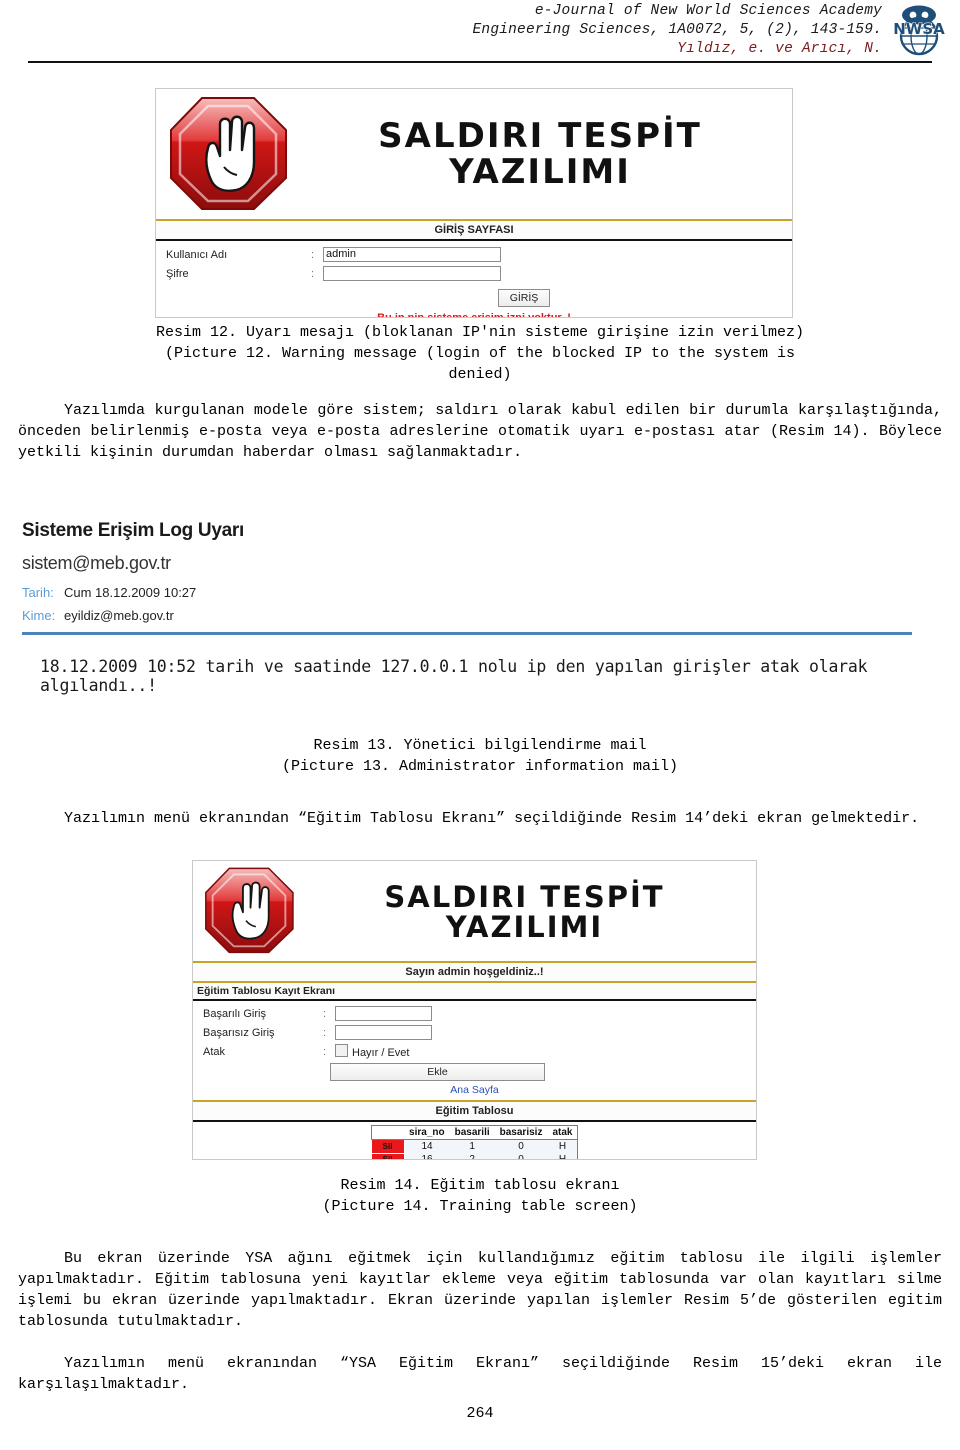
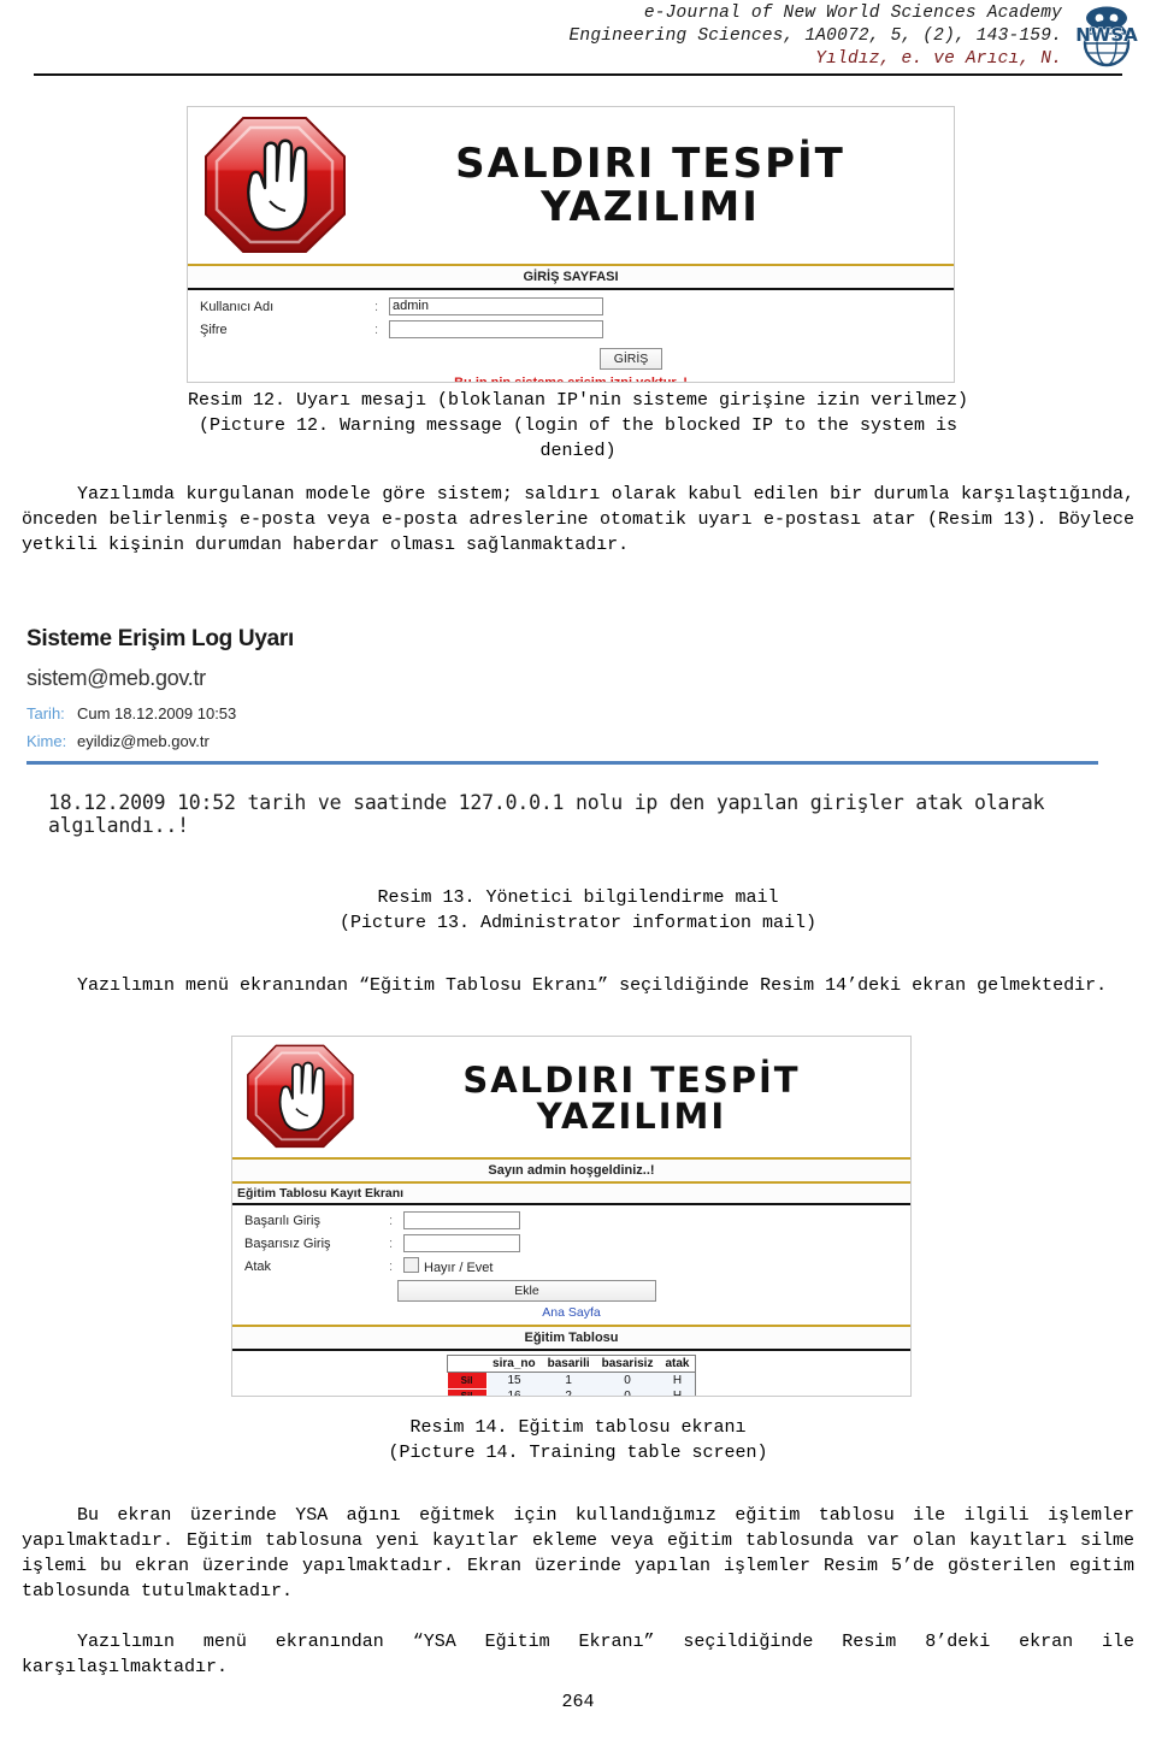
  e-Journal of New World Sciences Academy
  Engineering Sciences, 1A0072, 5, (2), 143-159.
  Yıldız, e. ve Arıcı, N.
  NWSA
  SALDIRI TESPİT
  YAZILIMI
  GİRİŞ SAYFASI
  Kullanıcı Adı
  :
  admin
  Şifre
  :
  GİRİŞ
  Resim 12. Uyarı mesajı (bloklanan IP'nin sisteme girişine izin verilmez)
  (Picture 12. Warning message (login of the blocked IP to the system is
  denied)
- Yazılımda kurgulanan modele göre sistem; saldırı olarak kabul edilen bir durumla karşılaştığında, önceden belirlenmiş e-posta veya e-posta adreslerine otomatik uyarı e-postası atar (Resim 14). Böylece yetkili kişinin durumdan haberdar olması sağlanmaktadır.
+ Yazılımda kurgulanan modele göre sistem; saldırı olarak kabul edilen bir durumla karşılaştığında, önceden belirlenmiş e-posta veya e-posta adreslerine otomatik uyarı e-postası atar (Resim 13). Böylece yetkili kişinin durumdan haberdar olması sağlanmaktadır.
  Sisteme Erişim Log Uyarı
  sistem@meb.gov.tr
  Tarih:
- Cum 18.12.2009 10:27
+ Cum 18.12.2009 10:53
  Kime:
  eyildiz@meb.gov.tr
  18.12.2009 10:52 tarih ve saatinde 127.0.0.1 nolu ip den yapılan girişler atak olarak algılandı..!
  Resim 13. Yönetici bilgilendirme mail
  (Picture 13. Administrator information mail)
  Yazılımın menü ekranından “Eğitim Tablosu Ekranı” seçildiğinde Resim 14’deki ekran gelmektedir.
  SALDIRI TESPİT
  YAZILIMI
  Sayın admin hoşgeldiniz..!
  Eğitim Tablosu Kayıt Ekranı
  Başarılı Giriş
  :
  Başarısız Giriş
  :
  Atak
  :
  Hayır / Evet
  Ekle
  Ana Sayfa
  Eğitim Tablosu
  	sira_no	basarili	basarisiz	atak
- Sil	14	1	0	H
+ Sil	15	1	0	H
  Sil	16	2	0	H
  Resim 14. Eğitim tablosu ekranı
  (Picture 14. Training table screen)
  Bu ekran üzerinde YSA ağını eğitmek için kullandığımız eğitim tablosu ile ilgili işlemler yapılmaktadır. Eğitim tablosuna yeni kayıtlar ekleme veya eğitim tablosunda var olan kayıtları silme işlemi bu ekran üzerinde yapılmaktadır. Ekran üzerinde yapılan işlemler Resim 5’de gösterilen egitim tablosunda tutulmaktadır.
- Yazılımın menü ekranından “YSA Eğitim Ekranı” seçildiğinde Resim 15’deki ekran ile karşılaşılmaktadır.
+ Yazılımın menü ekranından “YSA Eğitim Ekranı” seçildiğinde Resim 8’deki ekran ile karşılaşılmaktadır.
  264
